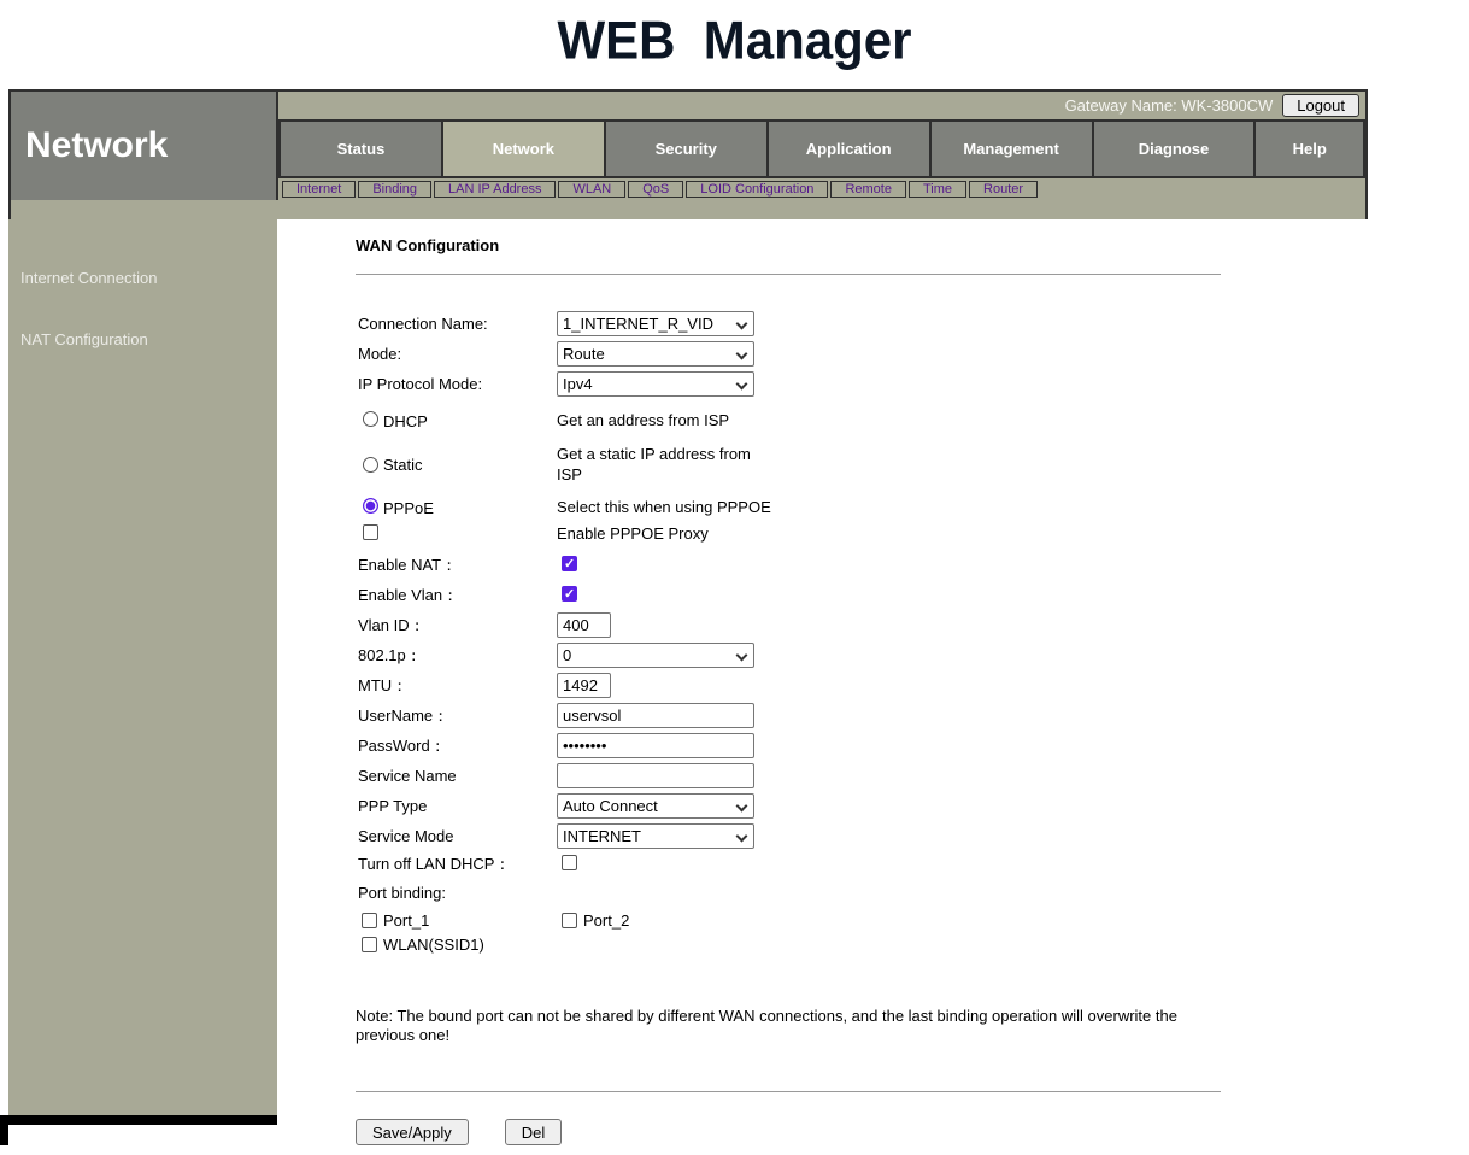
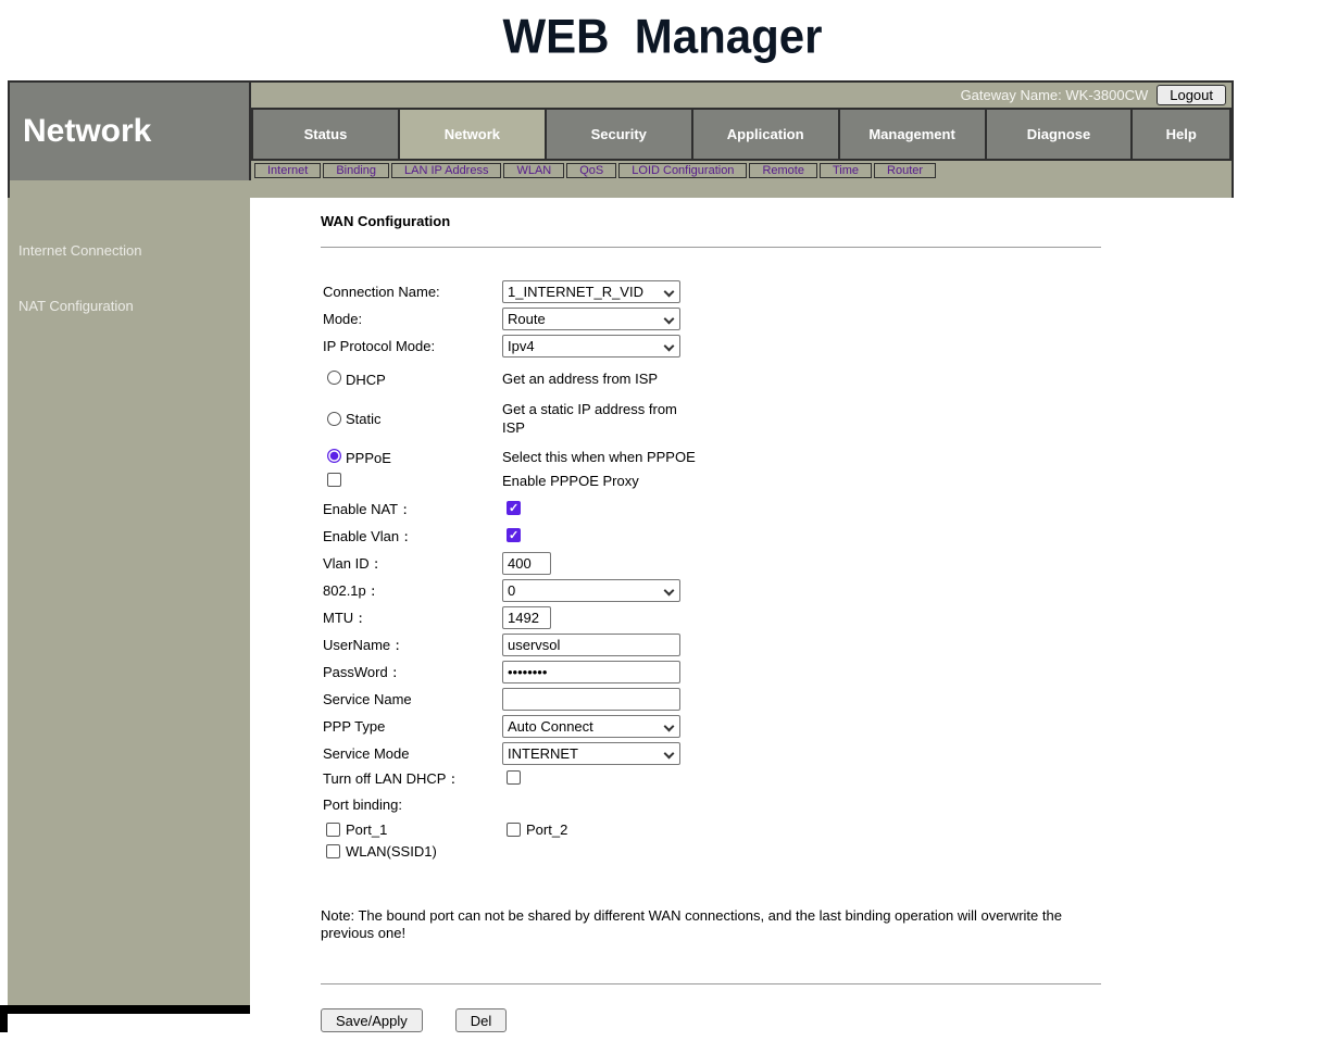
  WEB Manager
  Network
  Gateway Name: WK-3800CW
  Logout
  Status
  Network
  Security
  Application
  Management
  Diagnose
  Help
  Internet
  Binding
  LAN IP Address
  WLAN
  QoS
  LOID Configuration
  Remote
  Time
  Router
  Internet Connection
  NAT Configuration
  WAN Configuration
  Connection Name:
  1_INTERNET_R_VID
  Mode:
  Route
  IP Protocol Mode:
  Ipv4
  DHCP
  Get an address from ISP
  Static
  Get a static IP address from ISP
  PPPoE
- Select this when using PPPOE
+ Select this when when PPPOE
  Enable PPPOE Proxy
  Enable NAT：
  Enable Vlan：
  Vlan ID：
  400
  802.1p：
  0
  MTU：
  1492
  UserName：
  uservsol
  PassWord：
  ••••••••
  Service Name
  PPP Type
  Auto Connect
  Service Mode
  INTERNET
  Turn off LAN DHCP：
  Port binding:
  Port_1
  Port_2
  WLAN(SSID1)
  Note: The bound port can not be shared by different WAN connections, and the last binding operation will overwrite the previous one!
  Save/Apply
  Del
